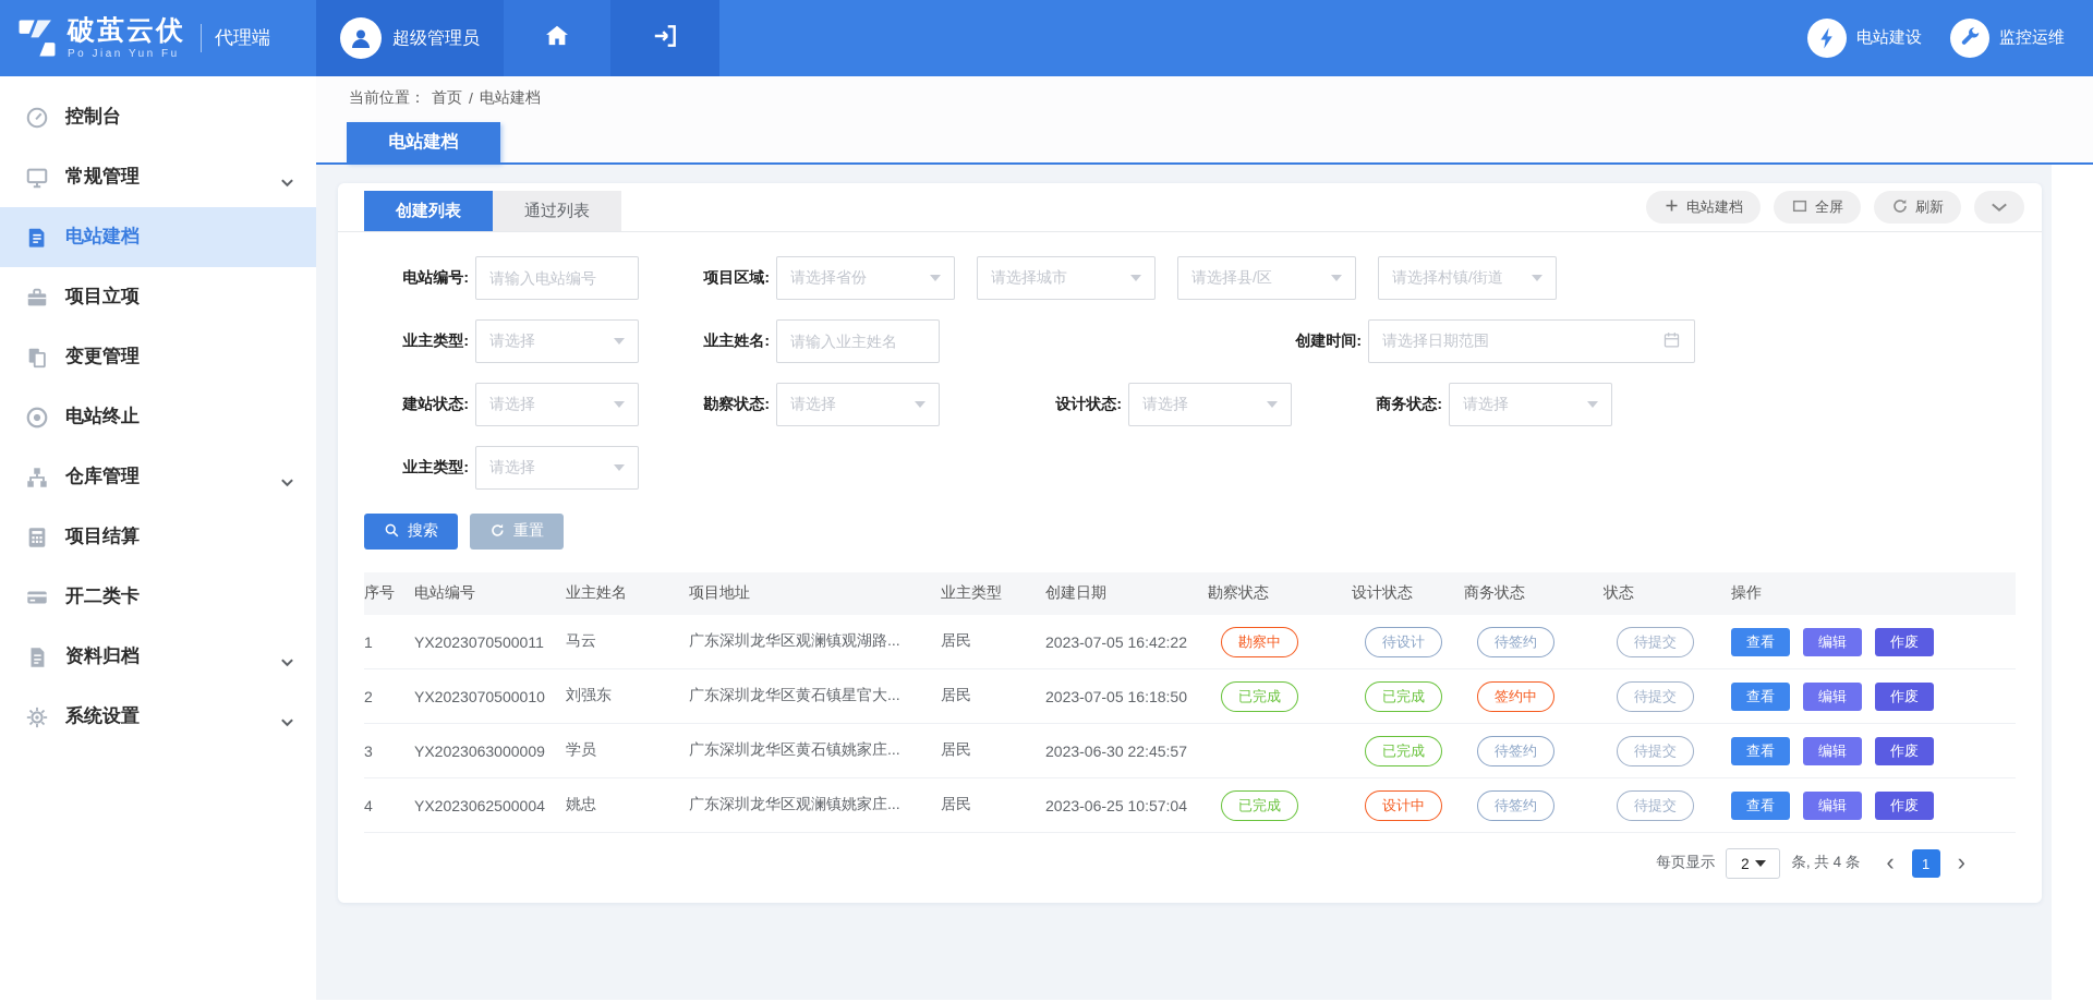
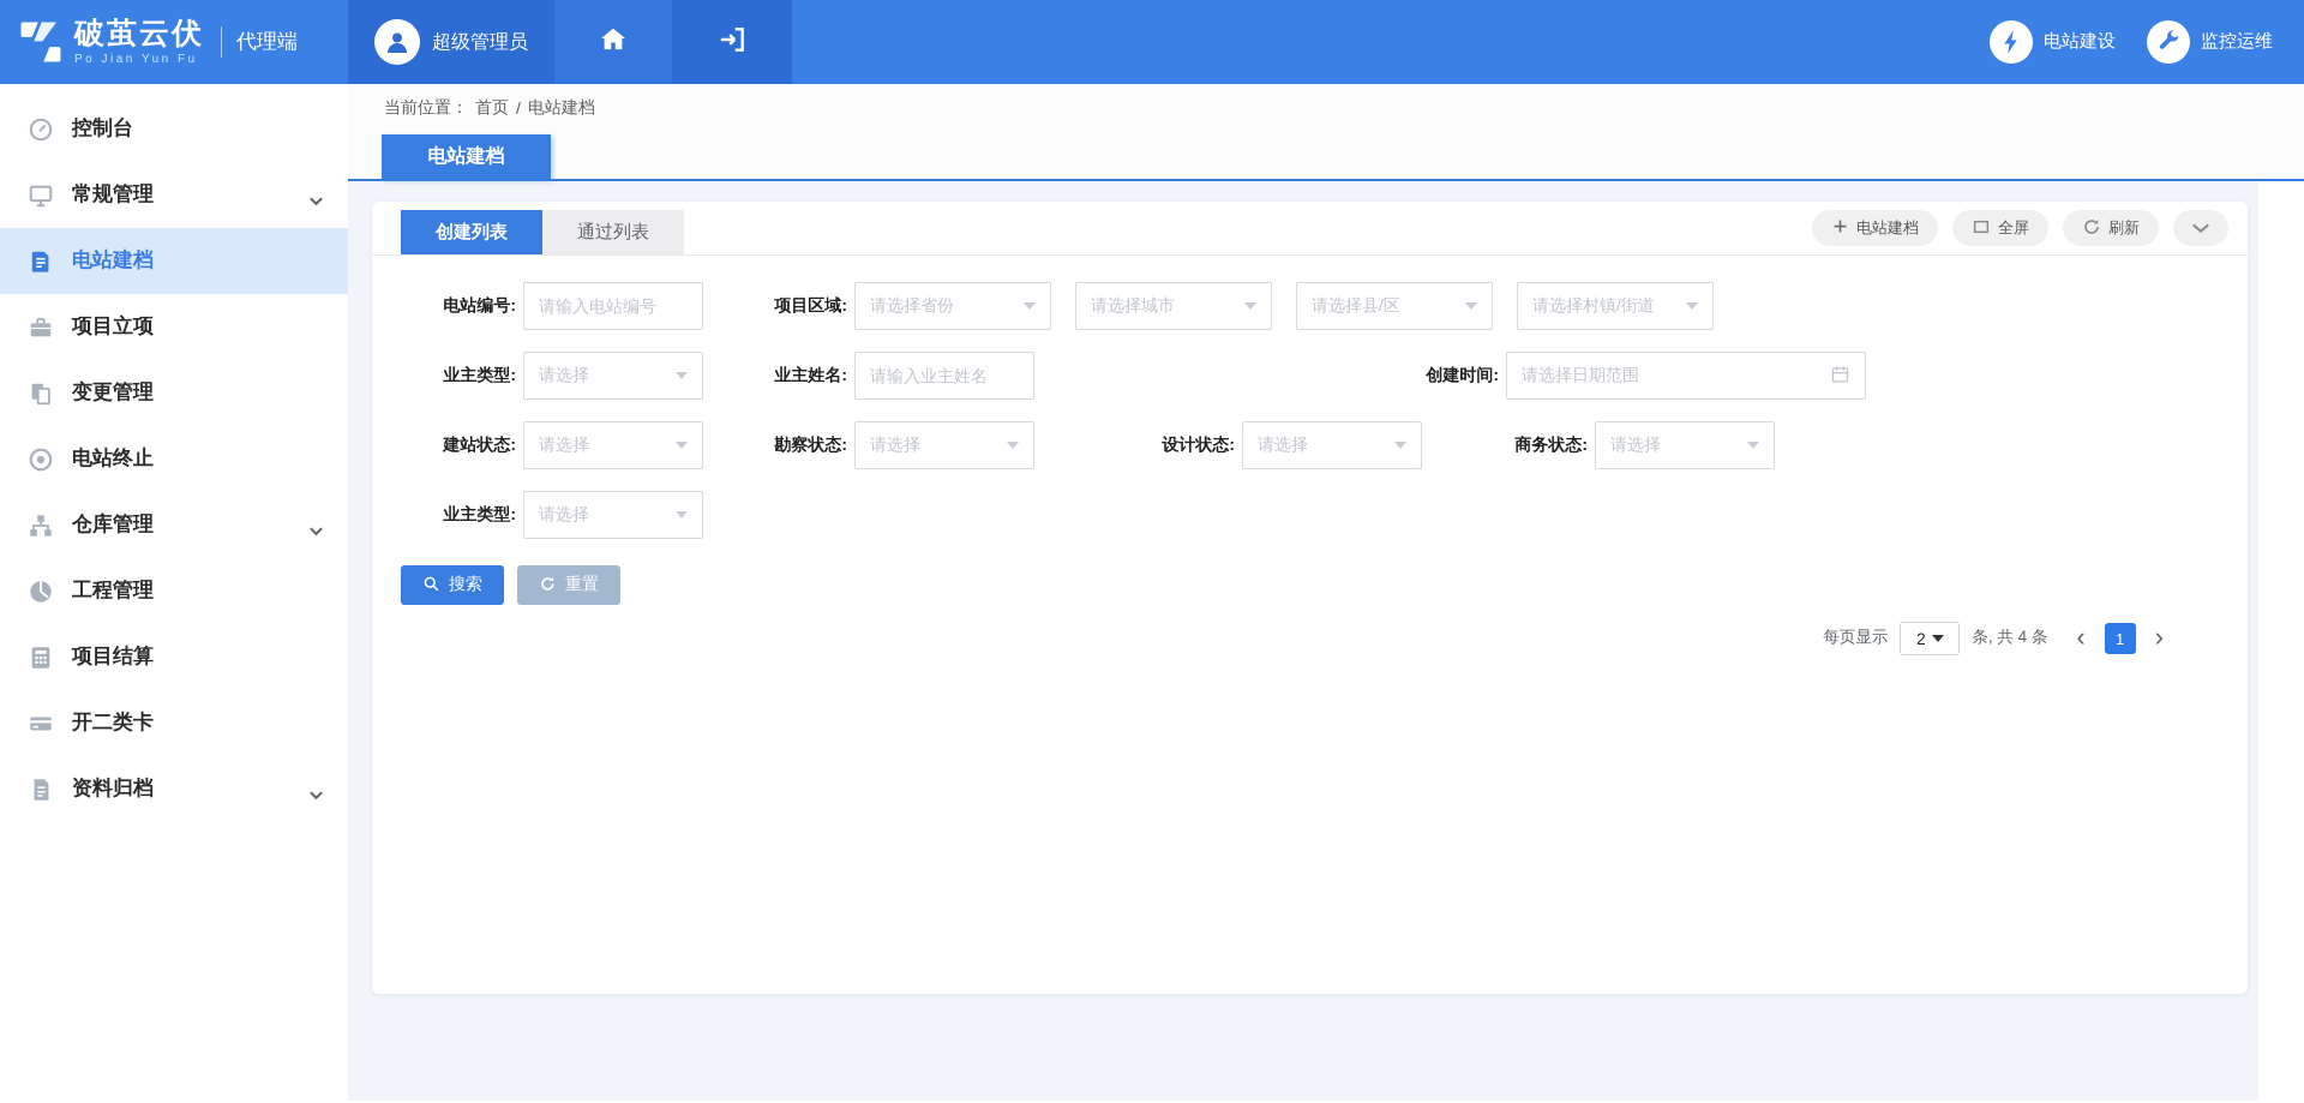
  破茧云伏
  Po Jian Yun Fu
  代理端
  超级管理员
  电站建设
  监控运维
  控制台
  常规管理
  电站建档
  项目立项
  变更管理
  电站终止
  仓库管理
+ 工程管理
  项目结算
  开二类卡
  资料归档
- 系统设置
  当前位置：
  首页
  /
  电站建档
  电站建档
  创建列表
  通过列表
  电站建档
  全屏
  刷新
  电站编号:
  请输入电站编号
  项目区域:
  请选择省份
  请选择城市
  请选择县/区
  请选择村镇/街道
  业主类型:
  请选择
  业主姓名:
  请输入业主姓名
  创建时间:
  请选择日期范围
  建站状态:
  请选择
  勘察状态:
  请选择
  设计状态:
  请选择
  商务状态:
  请选择
  业主类型:
  请选择
  搜索
  重置
- 序号	电站编号	业主姓名	项目地址	业主类型	创建日期	勘察状态	设计状态	商务状态	状态	操作
- 1	YX2023070500011	马云	广东深圳龙华区观澜镇观湖路...	居民	2023-07-05 16:42:22	勘察中	待设计	待签约	待提交	查看 编辑 作废
- 2	YX2023070500010	刘强东	广东深圳龙华区黄石镇星官大...	居民	2023-07-05 16:18:50	已完成	已完成	签约中	待提交	查看 编辑 作废
- 3	YX2023063000009	学员	广东深圳龙华区黄石镇姚家庄...	居民	2023-06-30 22:45:57		已完成	待签约	待提交	查看 编辑 作废
- 4	YX2023062500004	姚忠	广东深圳龙华区观澜镇姚家庄...	居民	2023-06-25 10:57:04	已完成	设计中	待签约	待提交	查看 编辑 作废
  每页显示
  2
  条, 共 4 条
  ‹
  1
  ›
